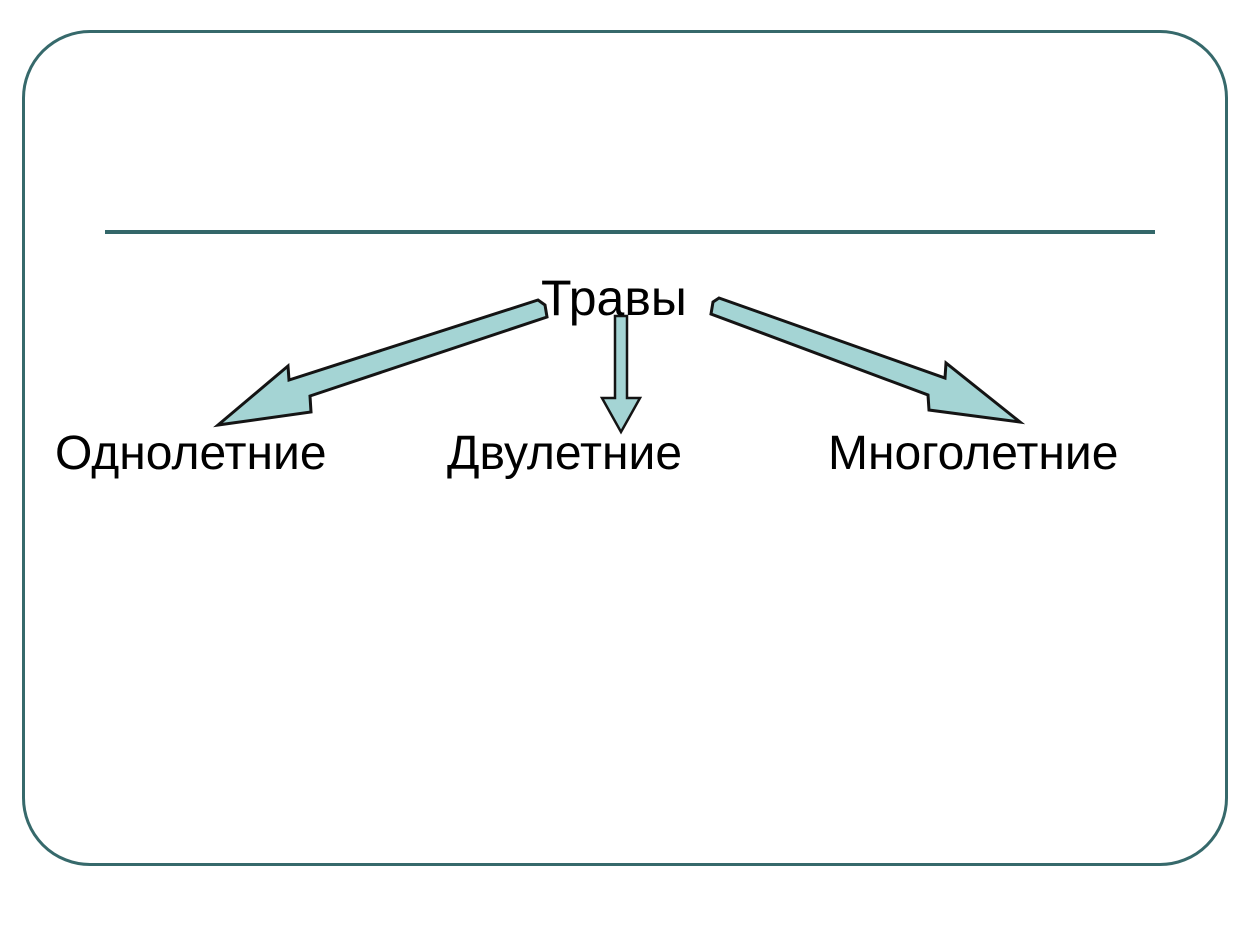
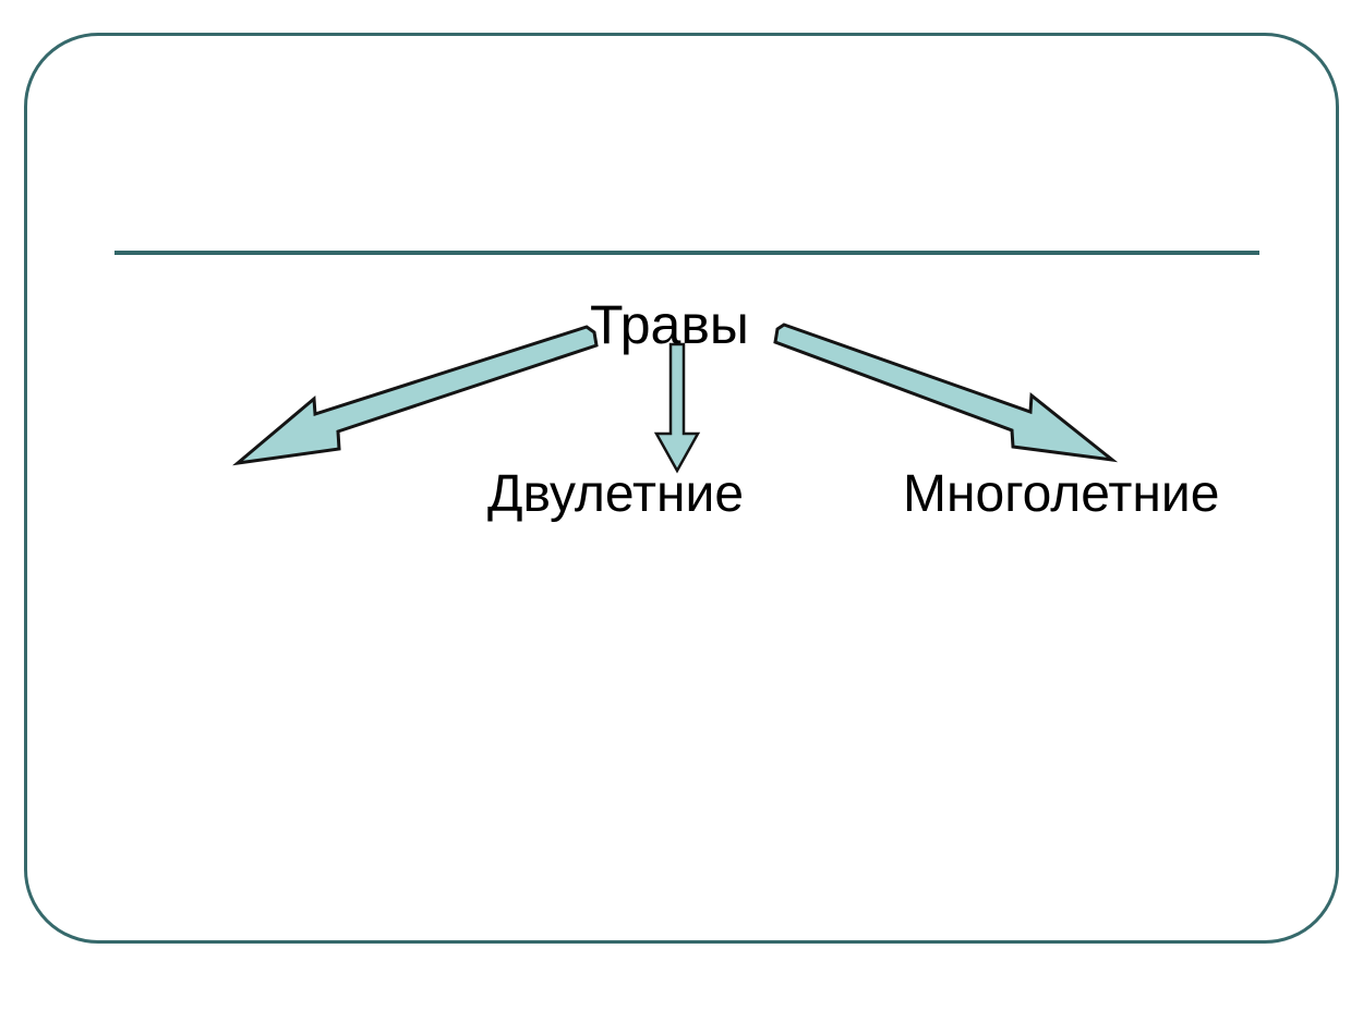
  Травы
- Однолетние
  Двулетние
  Многолетние
